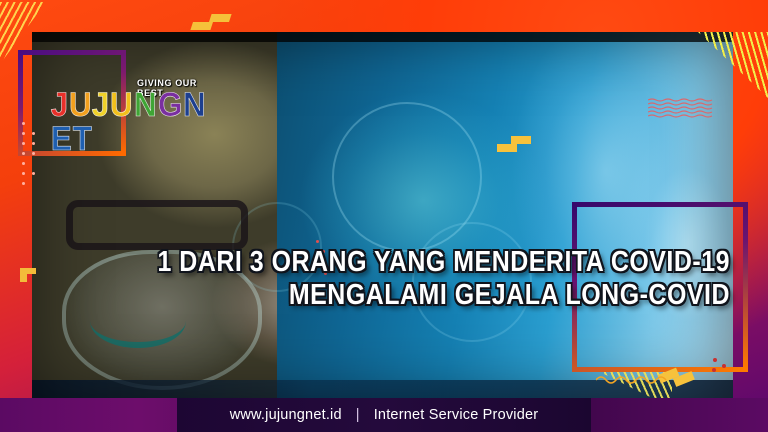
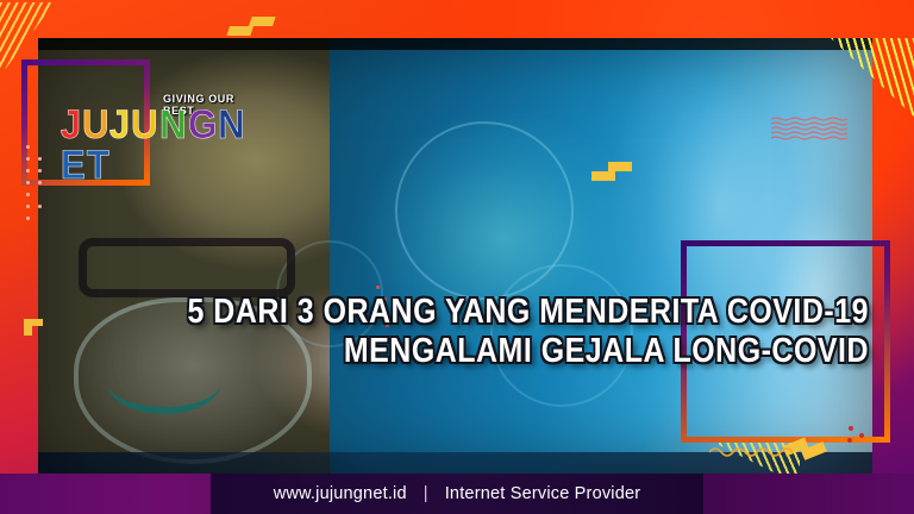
  GIVING OUR BEST
  JUJUNGNET
- 1 DARI 3 ORANG YANG MENDERITA COVID-19
+ 5 DARI 3 ORANG YANG MENDERITA COVID-19
  MENGALAMI GEJALA LONG-COVID
  www.jujungnet.id
  |
  Internet Service Provider
